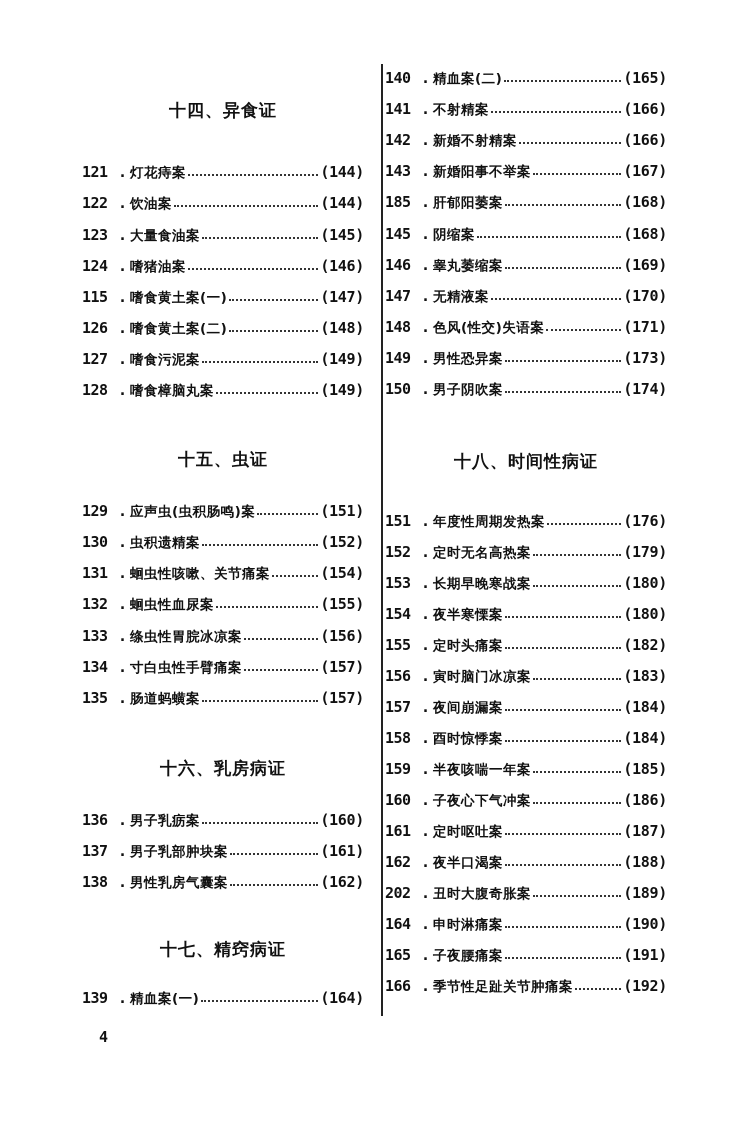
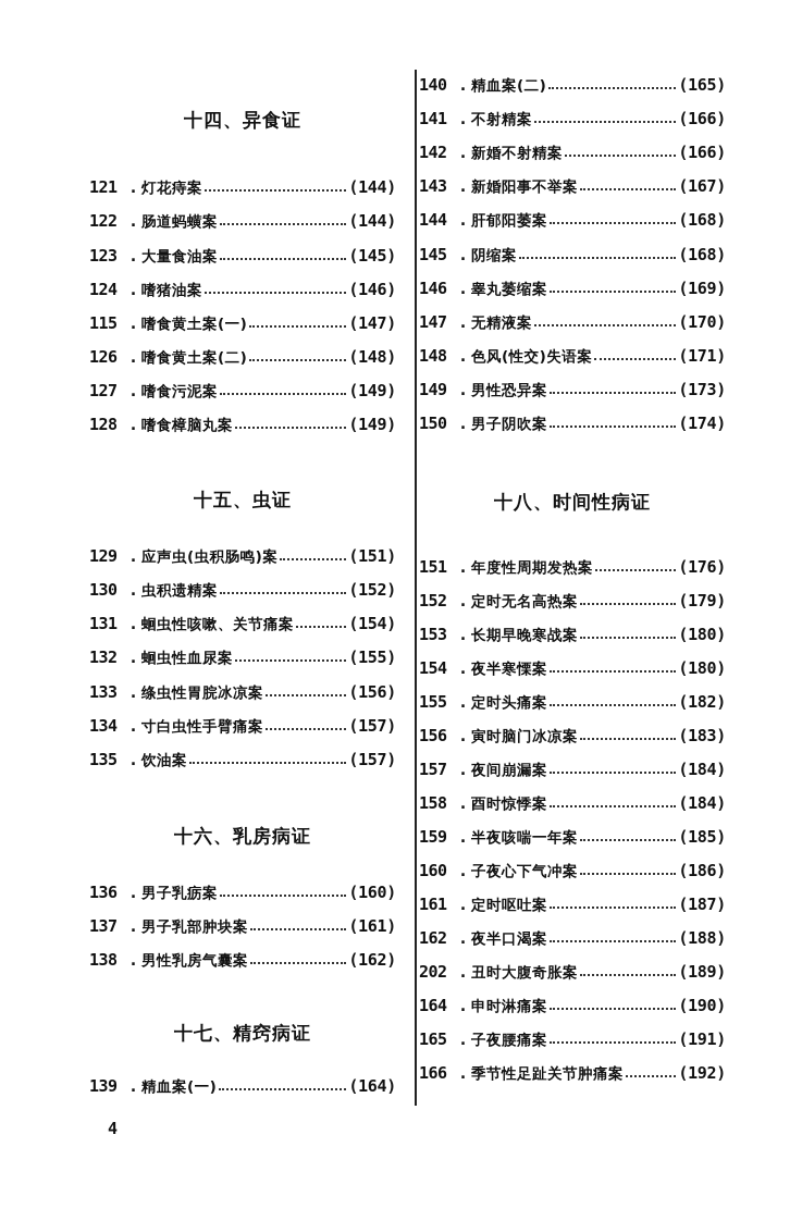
  十四、异食证
  121
  .
  灯花痔案
  (144)
  122
  .
- 饮油案
+ 肠道蚂蟥案
  (144)
  123
  .
  大量食油案
  (145)
  124
  .
  嗜猪油案
  (146)
  115
  .
  嗜食黄土案(一)
  (147)
  126
  .
  嗜食黄土案(二)
  (148)
  127
  .
  嗜食污泥案
  (149)
  128
  .
  嗜食樟脑丸案
  (149)
  十五、虫证
  129
  .
  应声虫(虫积肠鸣)案
  (151)
  130
  .
  虫积遗精案
  (152)
  131
  .
  蛔虫性咳嗽、关节痛案
  (154)
  132
  .
  蛔虫性血尿案
  (155)
  133
  .
  绦虫性胃脘冰凉案
  (156)
  134
  .
  寸白虫性手臂痛案
  (157)
  135
  .
- 肠道蚂蟥案
+ 饮油案
  (157)
  十六、乳房病证
  136
  .
  男子乳疬案
  (160)
  137
  .
  男子乳部肿块案
  (161)
  138
  .
  男性乳房气囊案
  (162)
  十七、精窍病证
  139
  .
  精血案(一)
  (164)
  140
  .
  精血案(二)
  (165)
  141
  .
  不射精案
  (166)
  142
  .
  新婚不射精案
  (166)
  143
  .
  新婚阳事不举案
  (167)
- 185
+ 144
  .
  肝郁阳萎案
  (168)
  145
  .
  阴缩案
  (168)
  146
  .
  睾丸萎缩案
  (169)
  147
  .
  无精液案
  (170)
  148
  .
  色风(性交)失语案
  (171)
  149
  .
  男性恐异案
  (173)
  150
  .
  男子阴吹案
  (174)
  十八、时间性病证
  151
  .
  年度性周期发热案
  (176)
  152
  .
  定时无名高热案
  (179)
  153
  .
  长期早晚寒战案
  (180)
  154
  .
  夜半寒慄案
  (180)
  155
  .
  定时头痛案
  (182)
  156
  .
  寅时脑门冰凉案
  (183)
  157
  .
  夜间崩漏案
  (184)
  158
  .
  酉时惊悸案
  (184)
  159
  .
  半夜咳喘一年案
  (185)
  160
  .
  子夜心下气冲案
  (186)
  161
  .
  定时呕吐案
  (187)
  162
  .
  夜半口渴案
  (188)
  202
  .
  丑时大腹奇胀案
  (189)
  164
  .
  申时淋痛案
  (190)
  165
  .
  子夜腰痛案
  (191)
  166
  .
  季节性足趾关节肿痛案
  (192)
  4
